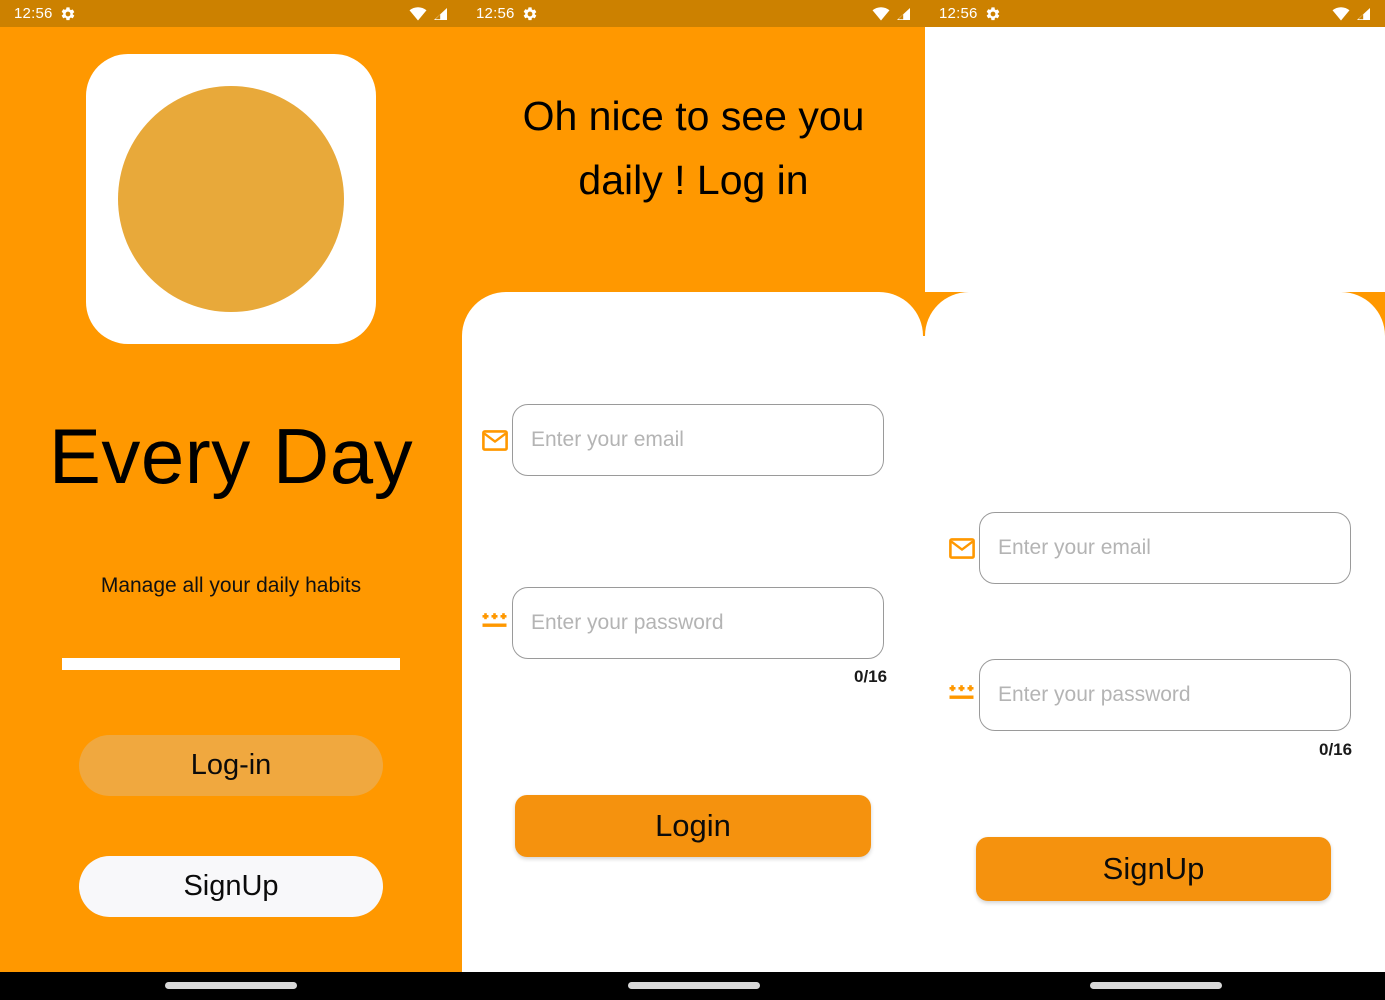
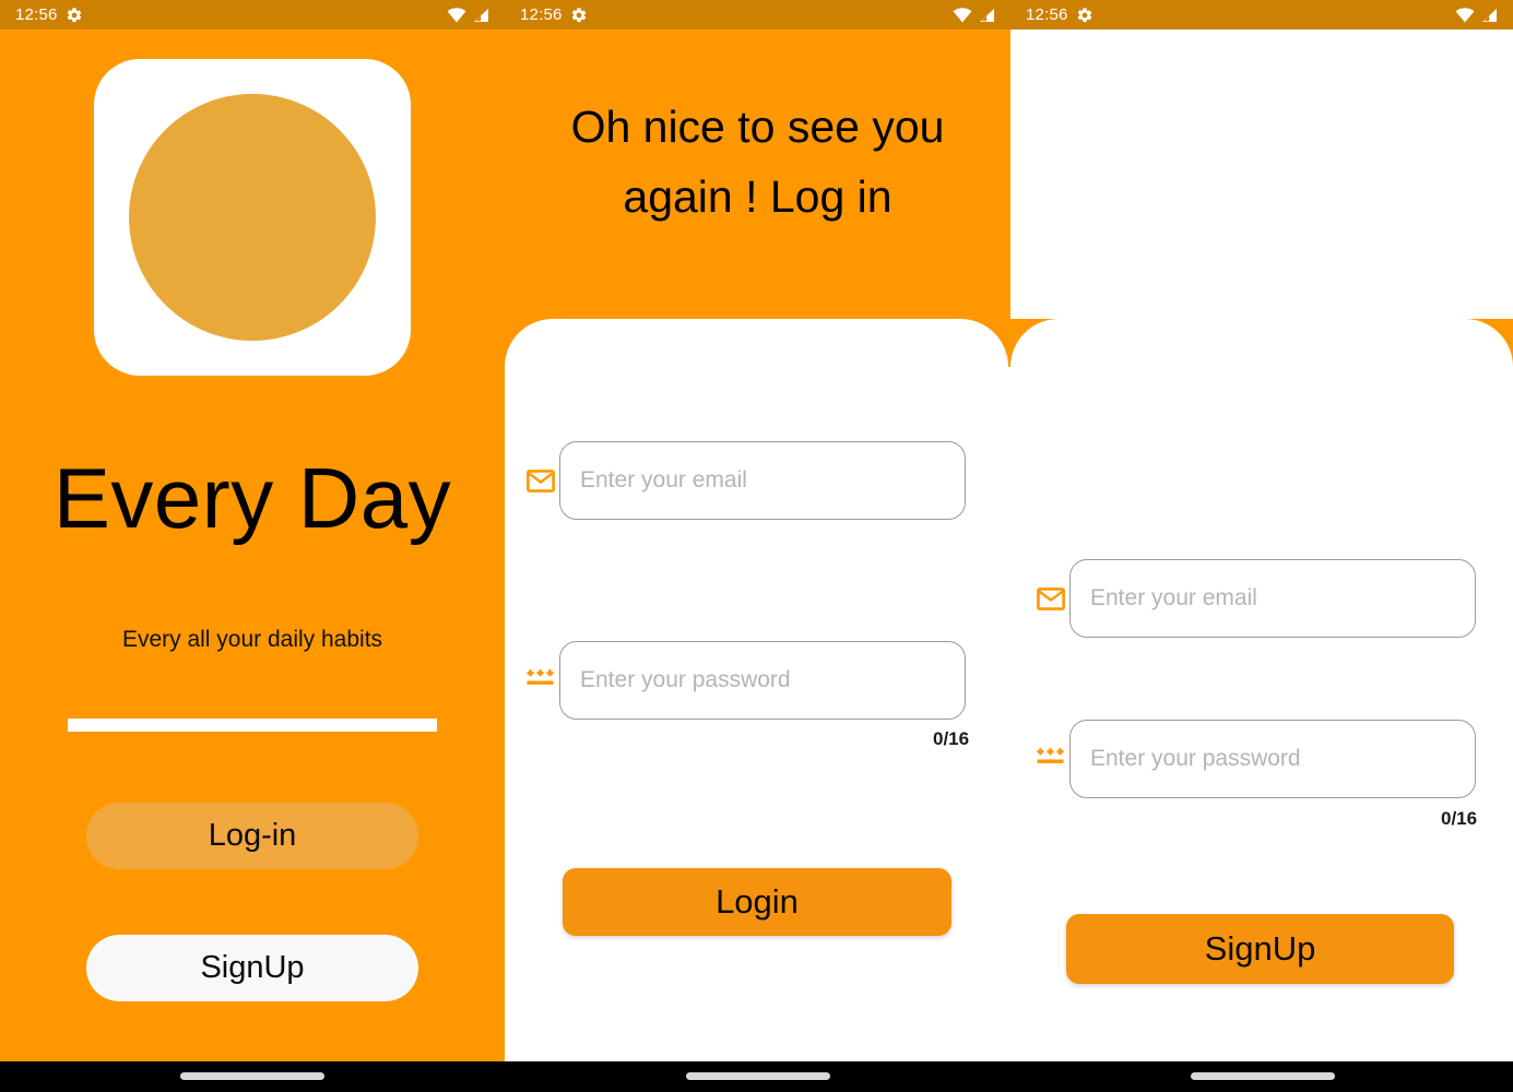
  12:56
  12:56
  12:56
  Every Day
- Manage all your daily habits
+ Every all your daily habits
  Log-in
  SignUp
- Oh nice to see you daily ! Log in
+ Oh nice to see you again ! Log in
  Enter your email
  Enter your password
  0/16
  Login
  Enter your email
  Enter your password
  0/16
  SignUp
